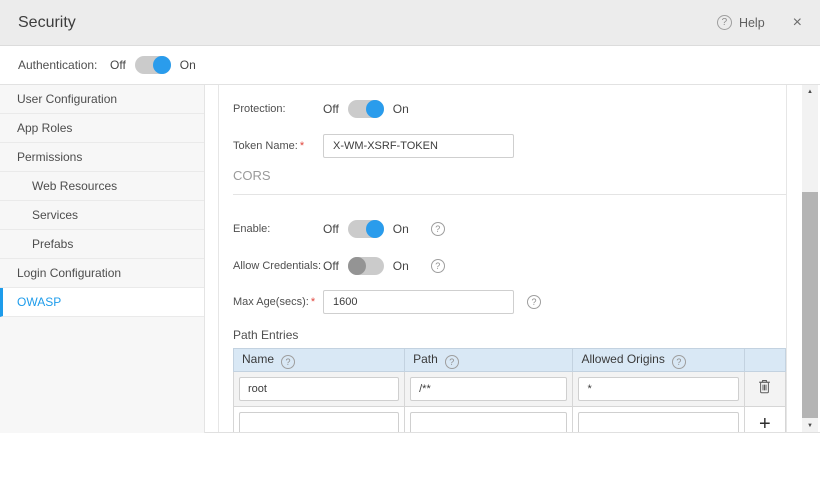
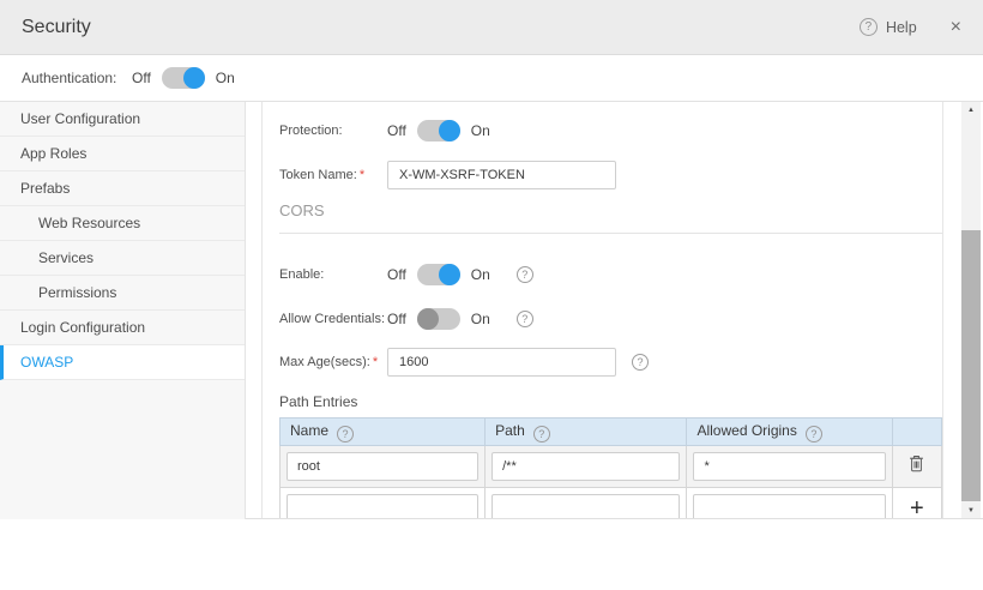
  Security
  ?
  Help
  ×
  Authentication:
  Off
  On
  User Configuration
  App Roles
- Permissions
+ Prefabs
  Web Resources
  Services
- Prefabs
+ Permissions
  Login Configuration
  OWASP
  Protection:
  Off
  On
  Token Name: *
  X-WM-XSRF-TOKEN
  CORS
  Enable:
  Off
  On
  ?
  Allow Credentials:
  Off
  On
  ?
  Max Age(secs): *
  1600
  ?
  Path Entries
  Name ?	Path ?	Allowed Origins ?
  root	/**	*
  			+
